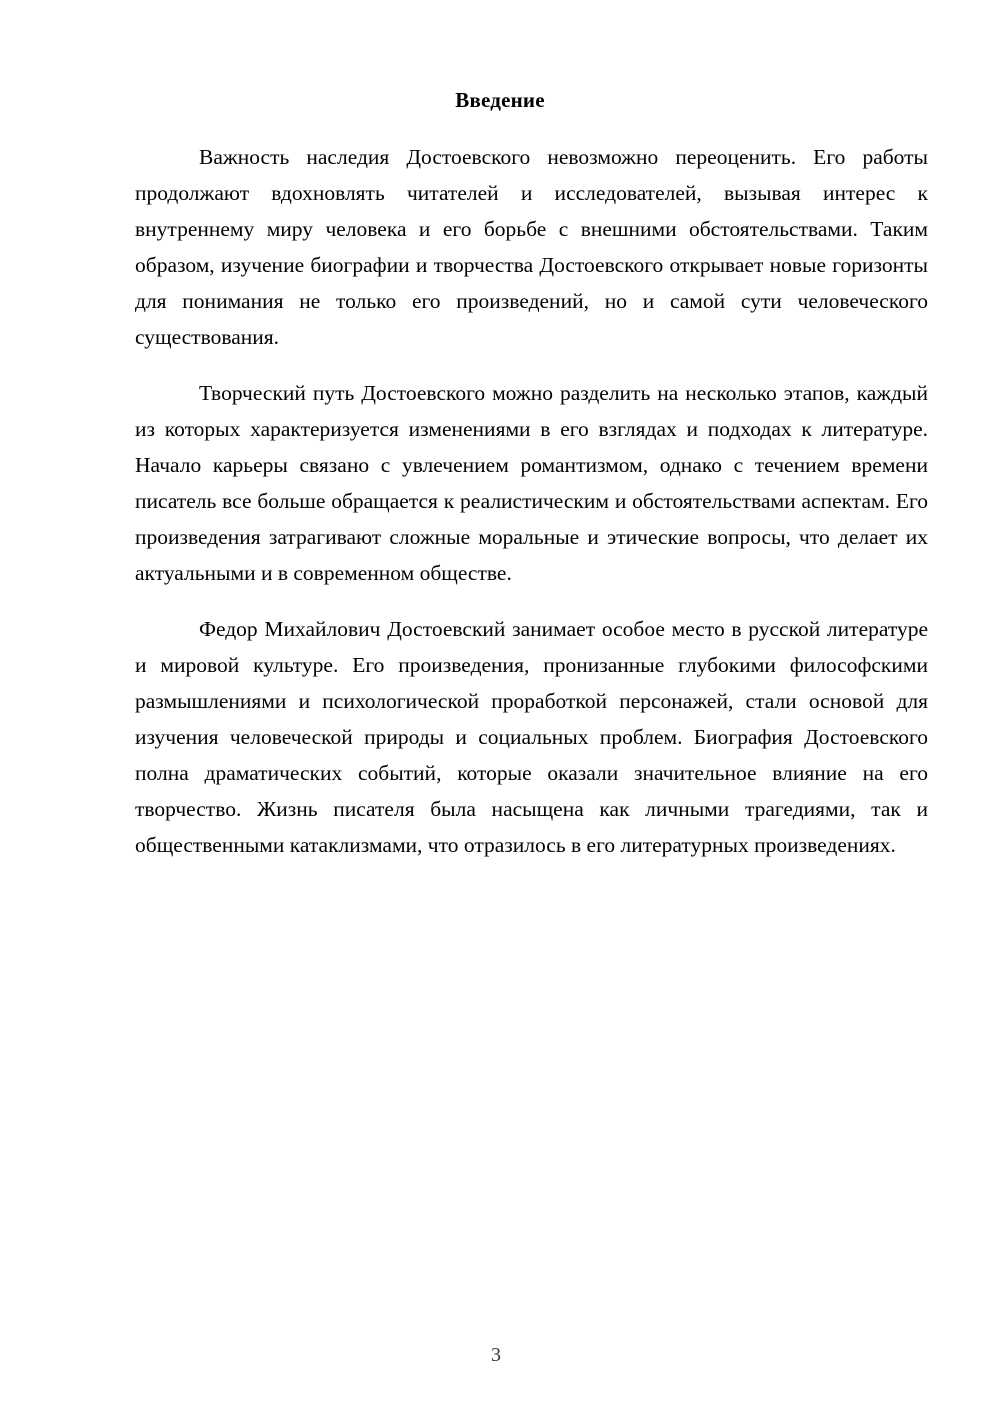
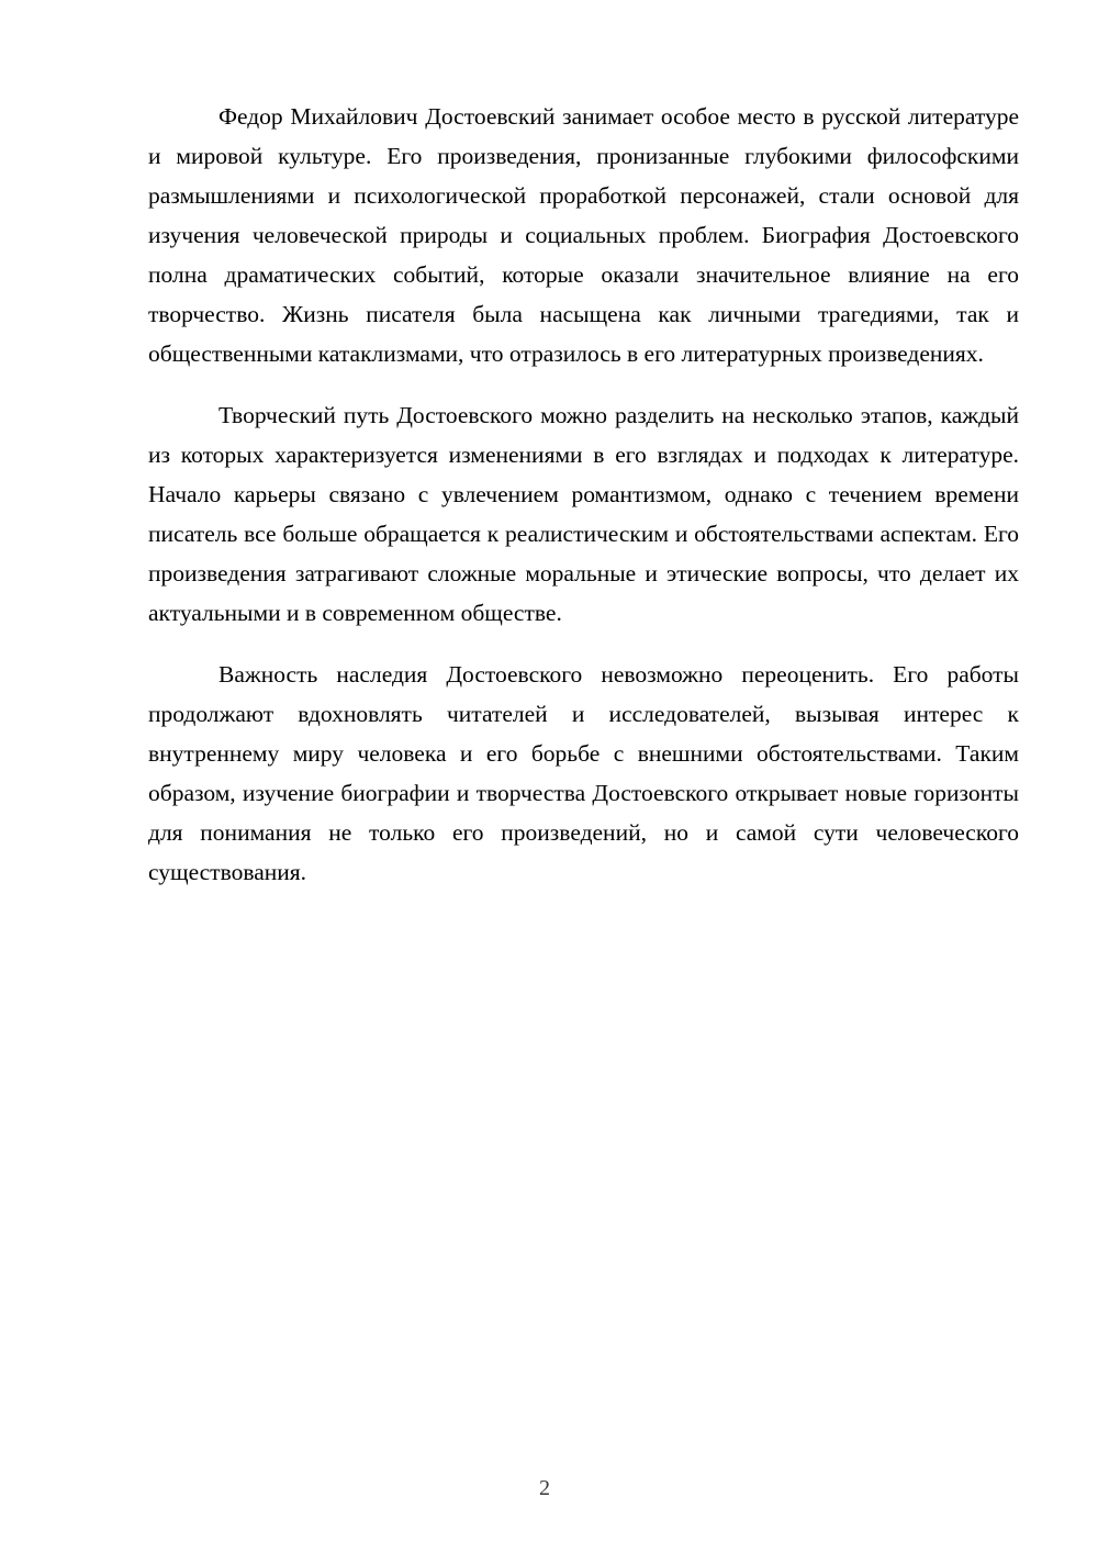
- Введение
- Важность наследия Достоевского невозможно переоценить. Его работы продолжают вдохновлять читателей и исследователей, вызывая интерес к внутреннему миру человека и его борьбе с внешними обстоятельствами. Таким образом, изучение биографии и творчества Достоевского открывает новые горизонты для понимания не только его произведений, но и самой сути человеческого существования.
+ Федор Михайлович Достоевский занимает особое место в русской литературе и мировой культуре. Его произведения, пронизанные глубокими философскими размышлениями и психологической проработкой персонажей, стали основой для изучения человеческой природы и социальных проблем. Биография Достоевского полна драматических событий, которые оказали значительное влияние на его творчество. Жизнь писателя была насыщена как личными трагедиями, так и общественными катаклизмами, что отразилось в его литературных произведениях.
  Творческий путь Достоевского можно разделить на несколько этапов, каждый из которых характеризуется изменениями в его взглядах и подходах к литературе. Начало карьеры связано с увлечением романтизмом, однако с течением времени писатель все больше обращается к реалистическим и обстоятельствами аспектам. Его произведения затрагивают сложные моральные и этические вопросы, что делает их актуальными и в современном обществе.
- Федор Михайлович Достоевский занимает особое место в русской литературе и мировой культуре. Его произведения, пронизанные глубокими философскими размышлениями и психологической проработкой персонажей, стали основой для изучения человеческой природы и социальных проблем. Биография Достоевского полна драматических событий, которые оказали значительное влияние на его творчество. Жизнь писателя была насыщена как личными трагедиями, так и общественными катаклизмами, что отразилось в его литературных произведениях.
+ Важность наследия Достоевского невозможно переоценить. Его работы продолжают вдохновлять читателей и исследователей, вызывая интерес к внутреннему миру человека и его борьбе с внешними обстоятельствами. Таким образом, изучение биографии и творчества Достоевского открывает новые горизонты для понимания не только его произведений, но и самой сути человеческого существования.
- 3
+ 2
